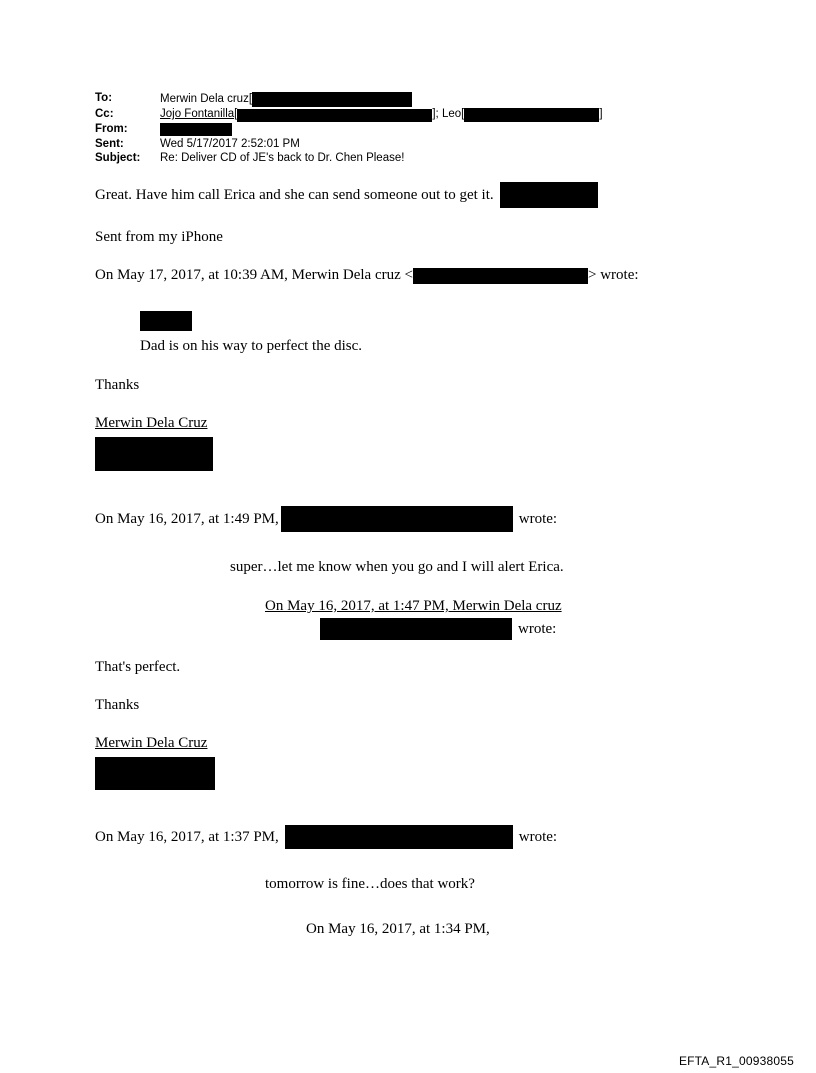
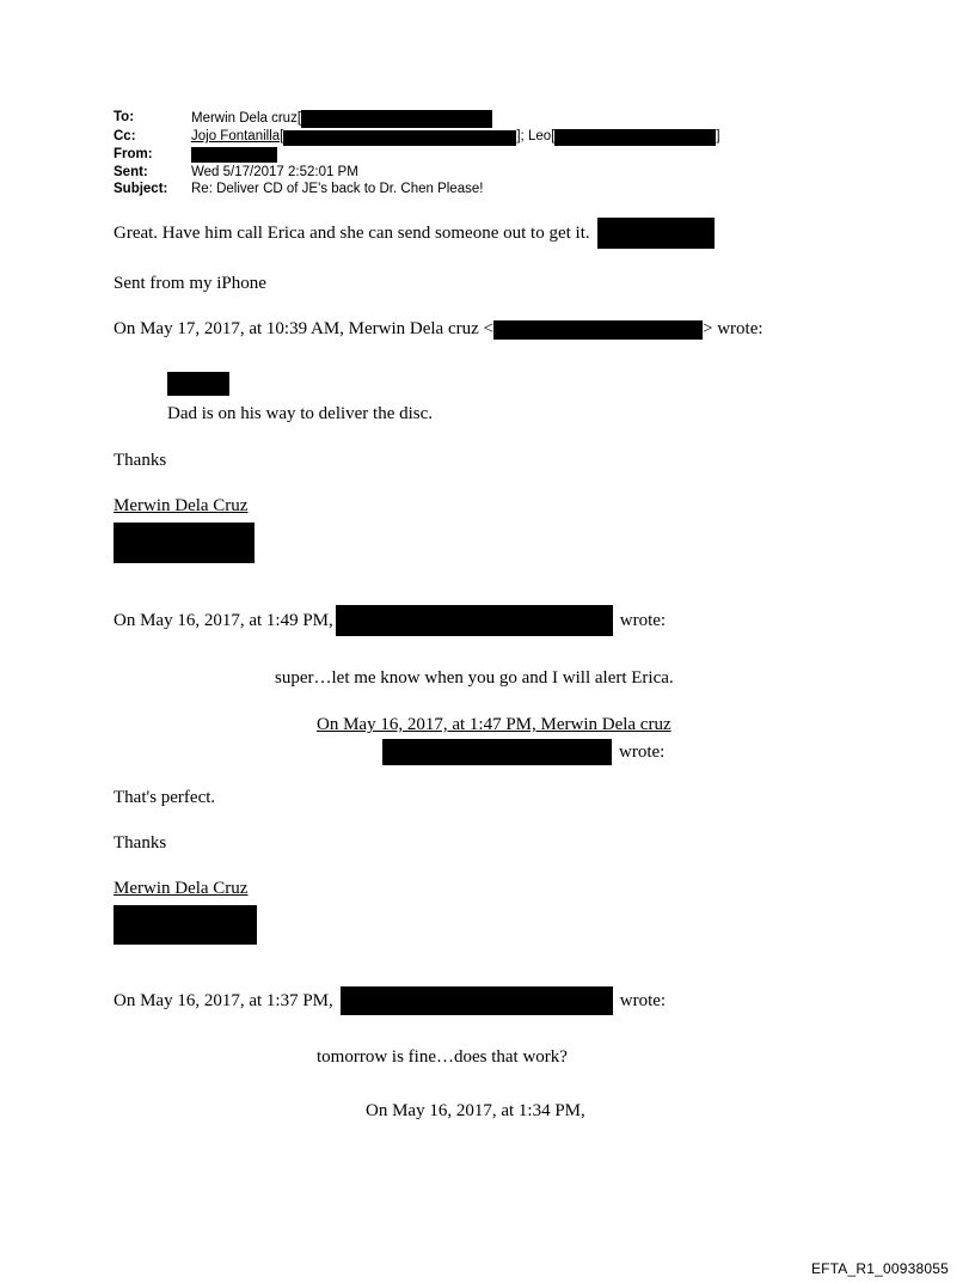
  To:
  Merwin Dela cruz[
  Cc:
  Jojo Fontanilla[
  ]; Leo[
  ]
  From:
  Sent:
  Wed 5/17/2017 2:52:01 PM
  Subject:
  Re: Deliver CD of JE's back to Dr. Chen Please!
  Great. Have him call Erica and she can send someone out to get it.
  Sent from my iPhone
  On May 17, 2017, at 10:39 AM, Merwin Dela cruz <
  > wrote:
- Dad is on his way to perfect the disc.
+ Dad is on his way to deliver the disc.
  Thanks
  Merwin Dela Cruz
  On May 16, 2017, at 1:49 PM,
  wrote:
  super…let me know when you go and I will alert Erica.
  On May 16, 2017, at 1:47 PM, Merwin Dela cruz
  wrote:
  That's perfect.
  Thanks
  Merwin Dela Cruz
  On May 16, 2017, at 1:37 PM,
  wrote:
  tomorrow is fine…does that work?
  On May 16, 2017, at 1:34 PM,
  EFTA_R1_00938055
